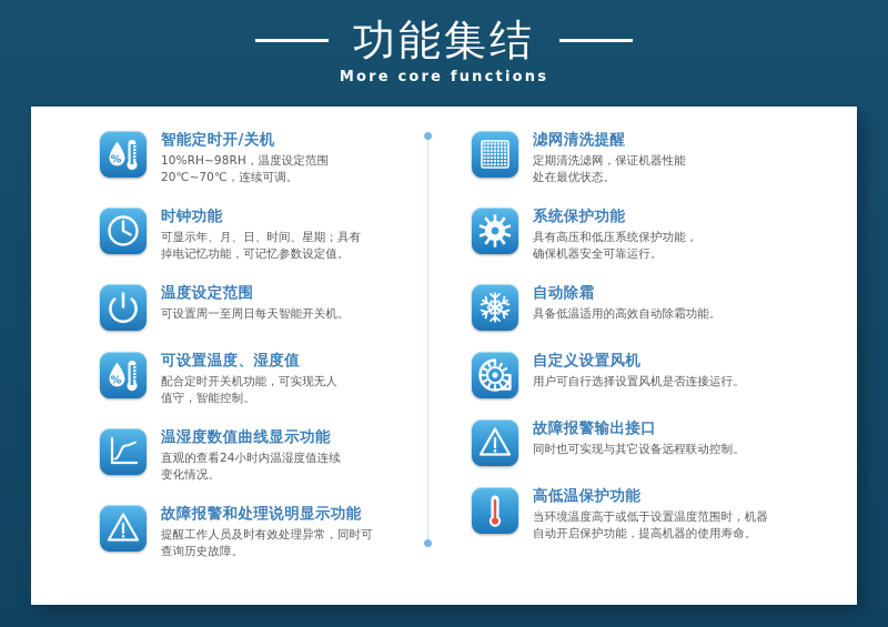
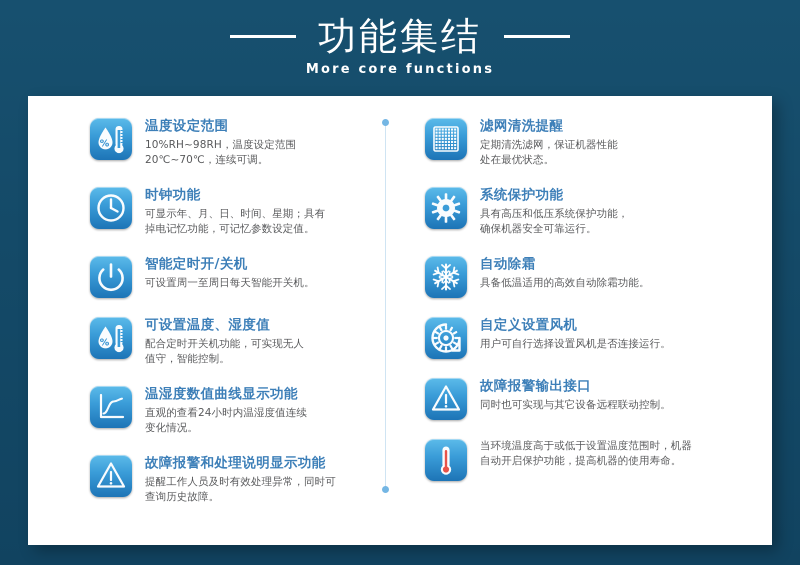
  功能集结
  More core functions
  %
- 智能定时开/关机
+ 温度设定范围
  10%RH~98RH，温度设定范围
  20℃~70℃，连续可调。
  时钟功能
  可显示年、月、日、时间、星期；具有
  掉电记忆功能，可记忆参数设定值。
- 温度设定范围
+ 智能定时开/关机
  可设置周一至周日每天智能开关机。
  %
  可设置温度、湿度值
  配合定时开关机功能，可实现无人
  值守，智能控制。
  温湿度数值曲线显示功能
  直观的查看24小时内温湿度值连续
  变化情况。
  故障报警和处理说明显示功能
  提醒工作人员及时有效处理异常，同时可
  查询历史故障。
  滤网清洗提醒
  定期清洗滤网，保证机器性能
  处在最优状态。
  系统保护功能
  具有高压和低压系统保护功能，
  确保机器安全可靠运行。
  自动除霜
  具备低温适用的高效自动除霜功能。
  自定义设置风机
  用户可自行选择设置风机是否连接运行。
  故障报警输出接口
  同时也可实现与其它设备远程联动控制。
- 高低温保护功能
  当环境温度高于或低于设置温度范围时，机器
  自动开启保护功能，提高机器的使用寿命。
